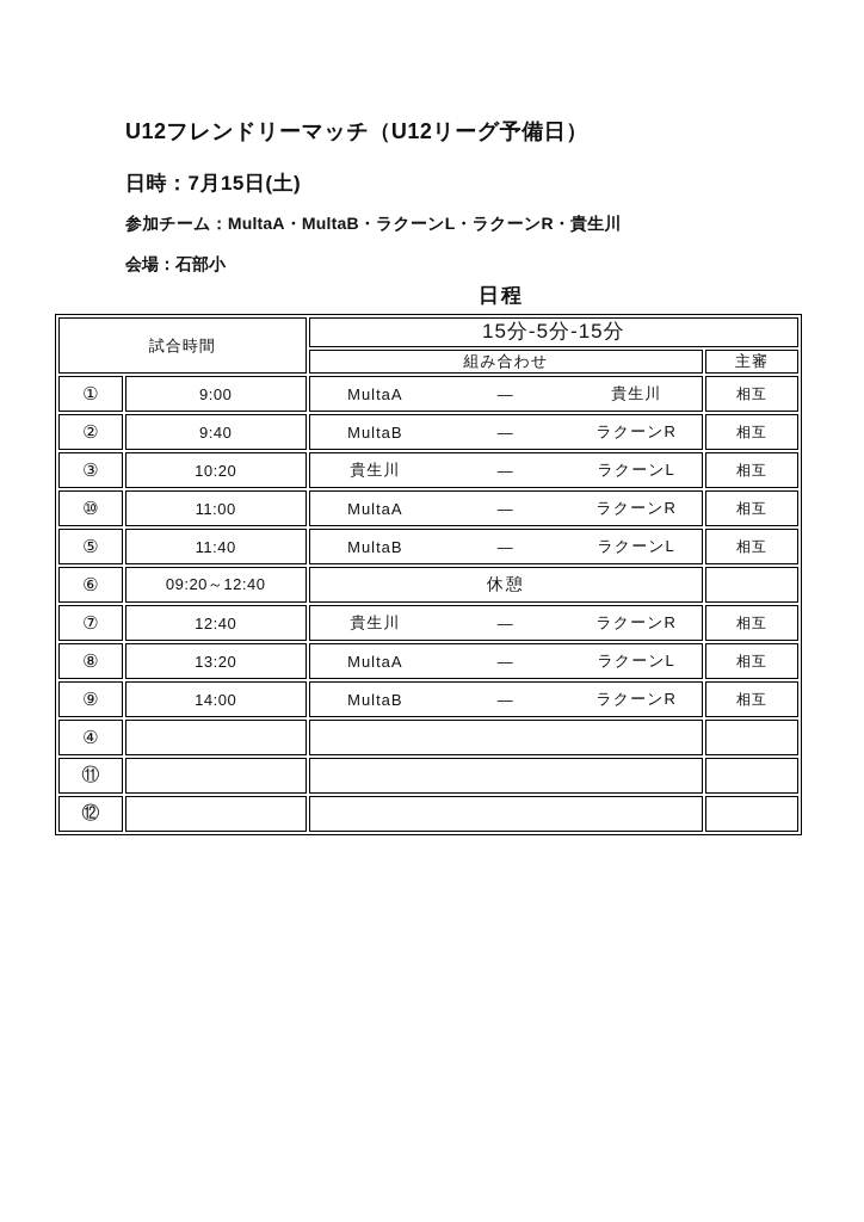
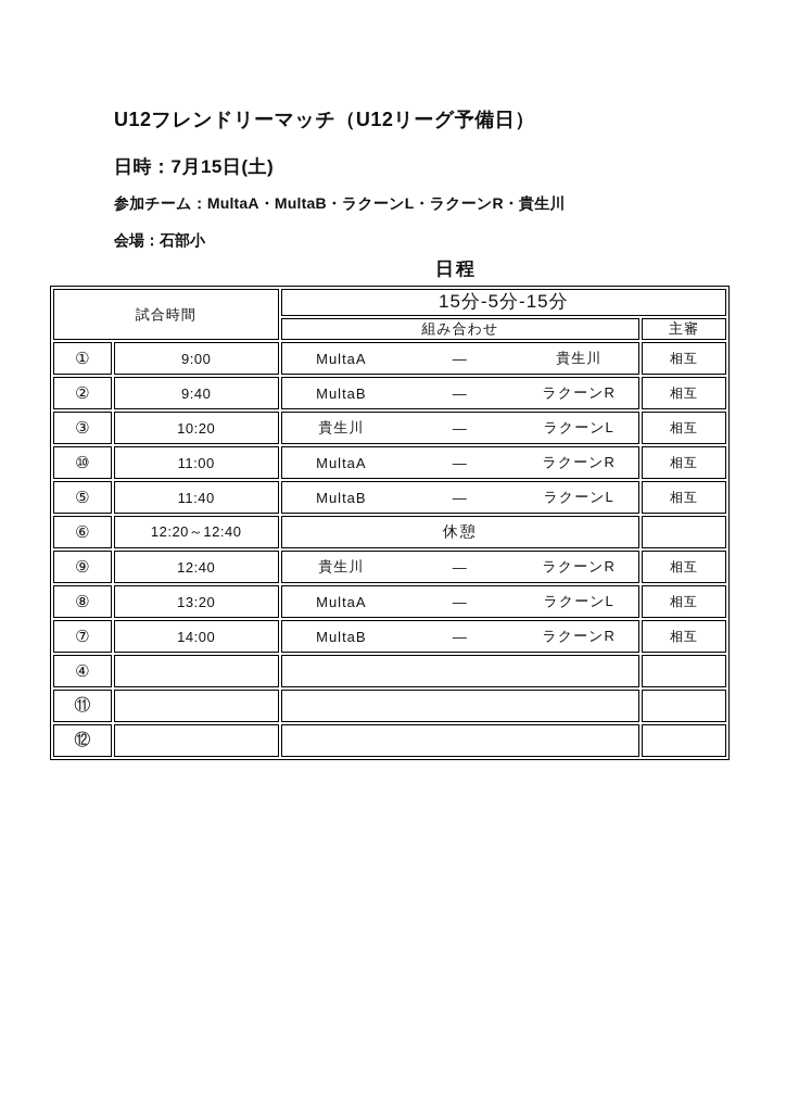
  U12フレンドリーマッチ（U12リーグ予備日）
  日時：7月15日(土)
  参加チーム：MultaA・MultaB・ラクーンL・ラクーンR・貴生川
  会場：石部小
  日程
  試合時間	15分-5分-15分
  組み合わせ	主審
  ①	9:00	MultaA — 貴生川	相互
  ②	9:40	MultaB — ラクーンR	相互
  ③	10:20	貴生川 — ラクーンL	相互
  ⑩	11:00	MultaA — ラクーンR	相互
  ⑤	11:40	MultaB — ラクーンL	相互
- ⑥	09:20～12:40	休憩
+ ⑥	12:20～12:40	休憩
- ⑦	12:40	貴生川 — ラクーンR	相互
+ ⑨	12:40	貴生川 — ラクーンR	相互
  ⑧	13:20	MultaA — ラクーンL	相互
- ⑨	14:00	MultaB — ラクーンR	相互
+ ⑦	14:00	MultaB — ラクーンR	相互
  ④
  ⑪
  ⑫
